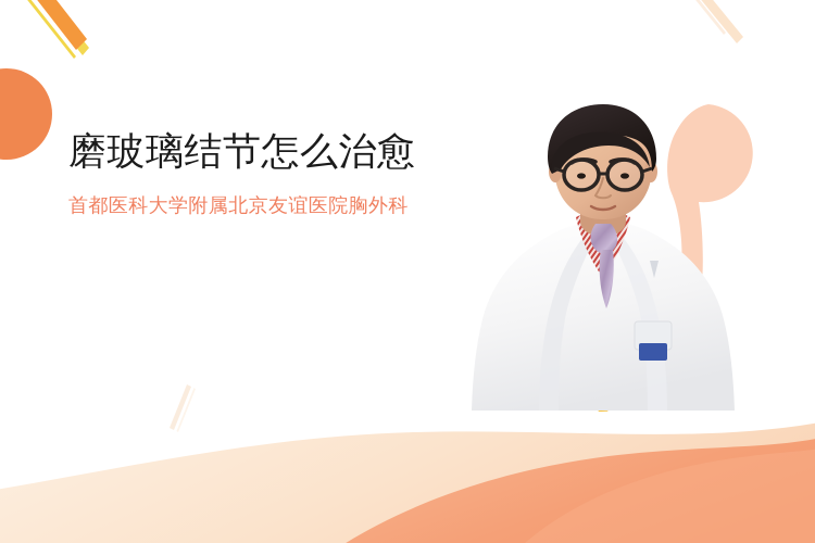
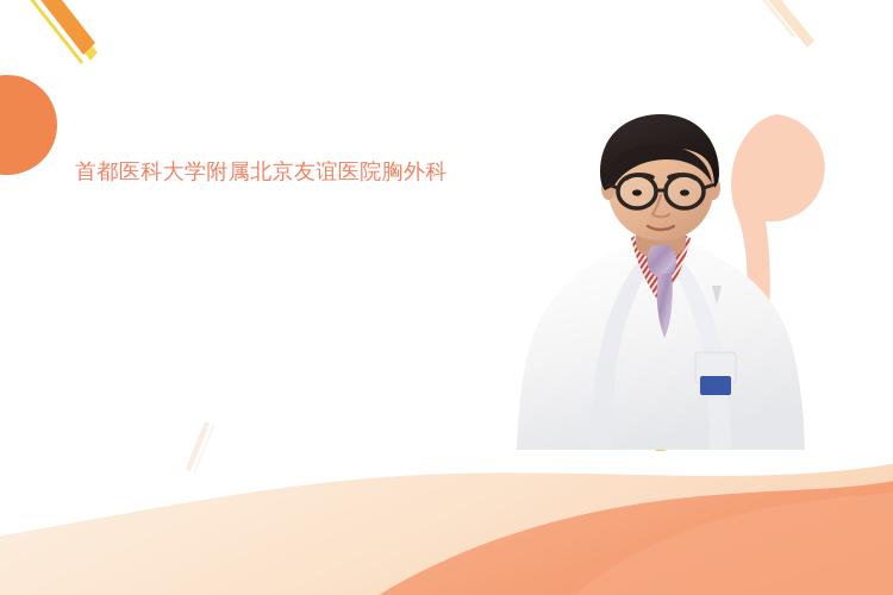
- 磨玻璃结节怎么治愈
  首都医科大学附属北京友谊医院胸外科
